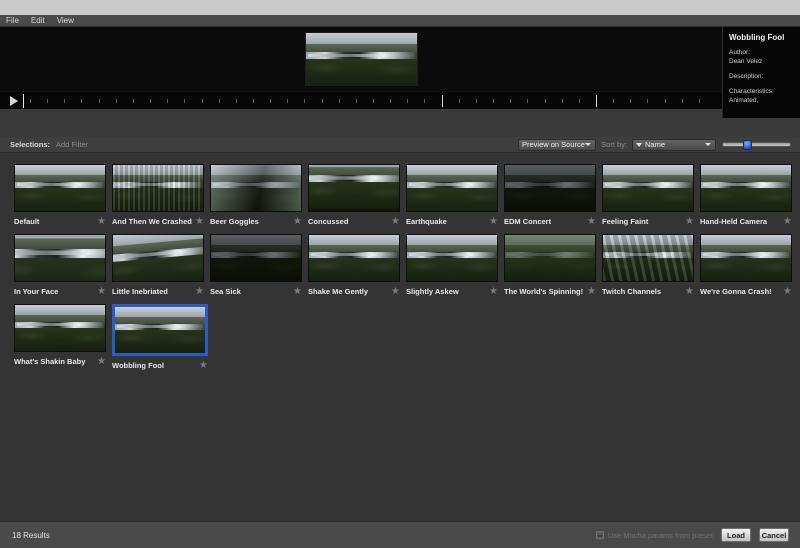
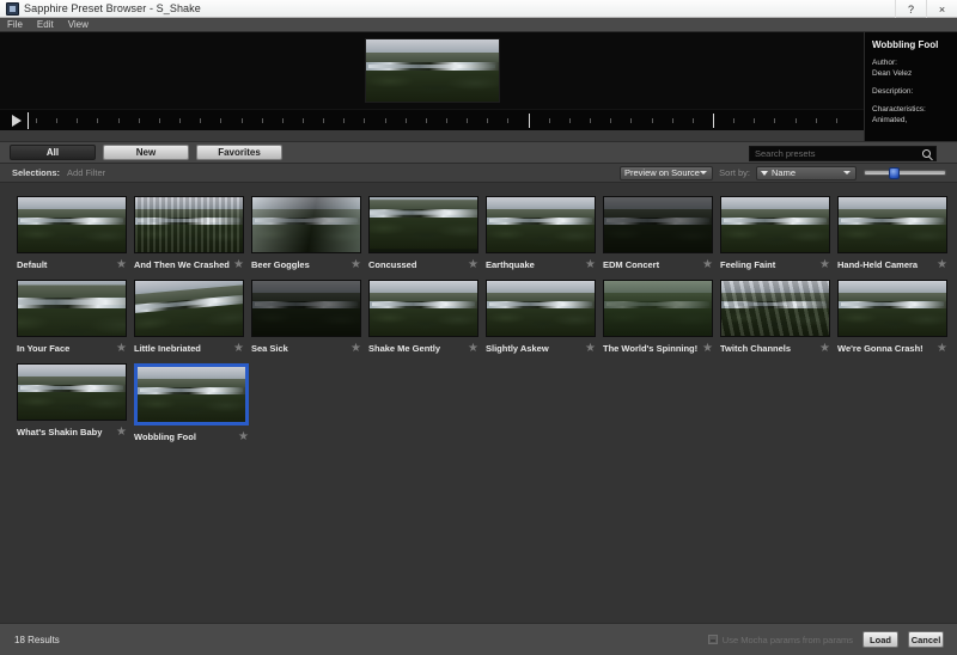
+ Sapphire Preset Browser - S_Shake
+ ?
+ ×
  File
  Edit
  View
  Wobbling Fool
+ All
+ New
+ Favorites
+ Search presets
  Selections:
  Add Filter
  Preview on Source
  Sort by:
  Name
  Default
  ★
  And Then We Crashed
  ★
  Beer Goggles
  ★
  Concussed
  ★
  Earthquake
  ★
  EDM Concert
  ★
  Feeling Faint
  ★
  Hand-Held Camera
  ★
  In Your Face
  ★
  Little Inebriated
  ★
  Sea Sick
  ★
  Shake Me Gently
  ★
  Slightly Askew
  ★
  The World's Spinning!
  ★
  Twitch Channels
  ★
  We're Gonna Crash!
  ★
  What's Shakin Baby
  ★
  Wobbling Fool
  ★
  18 Results
- Use Mocha params from preset
+ Use Mocha params from params
  Load
  Cancel
